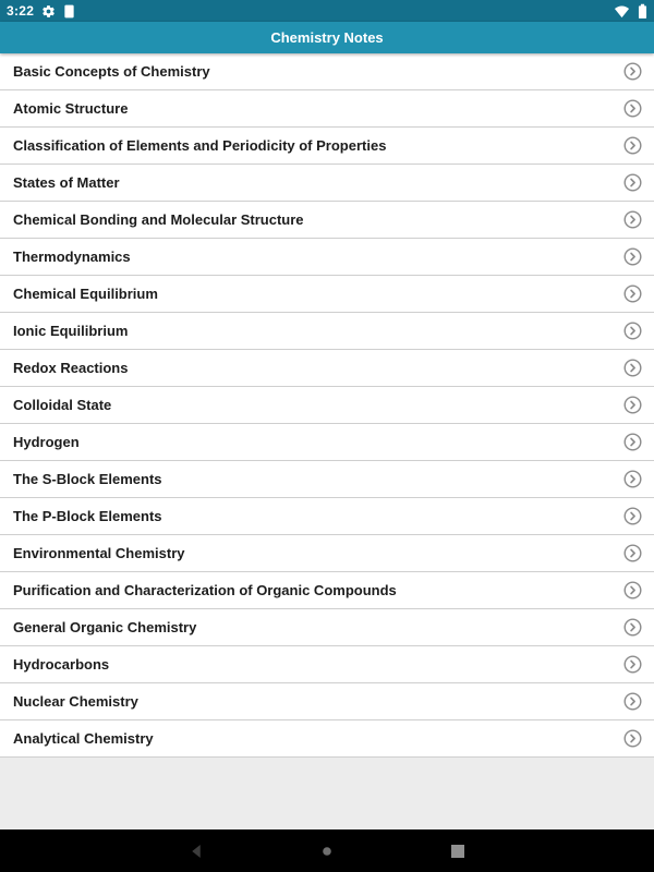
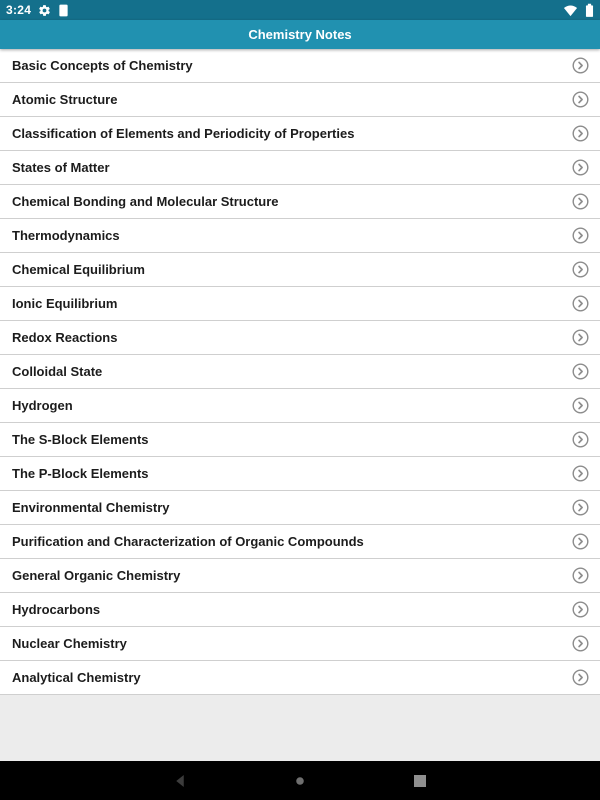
- 3:22
+ 3:24
  Chemistry Notes
  Basic Concepts of Chemistry
  Atomic Structure
  Classification of Elements and Periodicity of Properties
  States of Matter
  Chemical Bonding and Molecular Structure
  Thermodynamics
  Chemical Equilibrium
  Ionic Equilibrium
  Redox Reactions
  Colloidal State
  Hydrogen
  The S-Block Elements
  The P-Block Elements
  Environmental Chemistry
  Purification and Characterization of Organic Compounds
  General Organic Chemistry
  Hydrocarbons
  Nuclear Chemistry
  Analytical Chemistry
